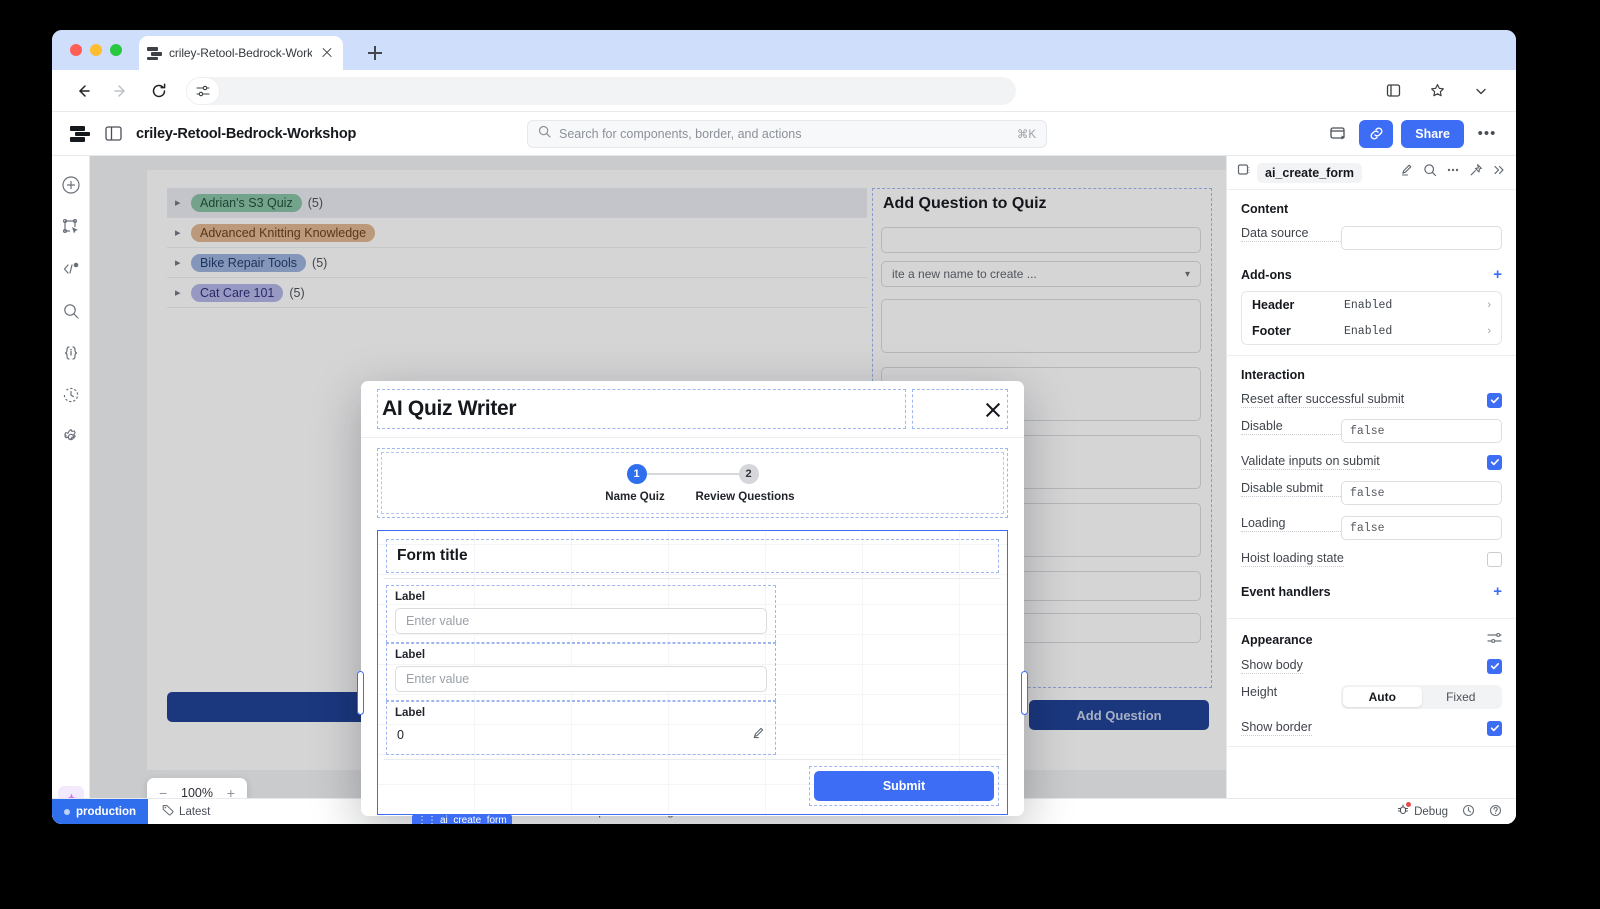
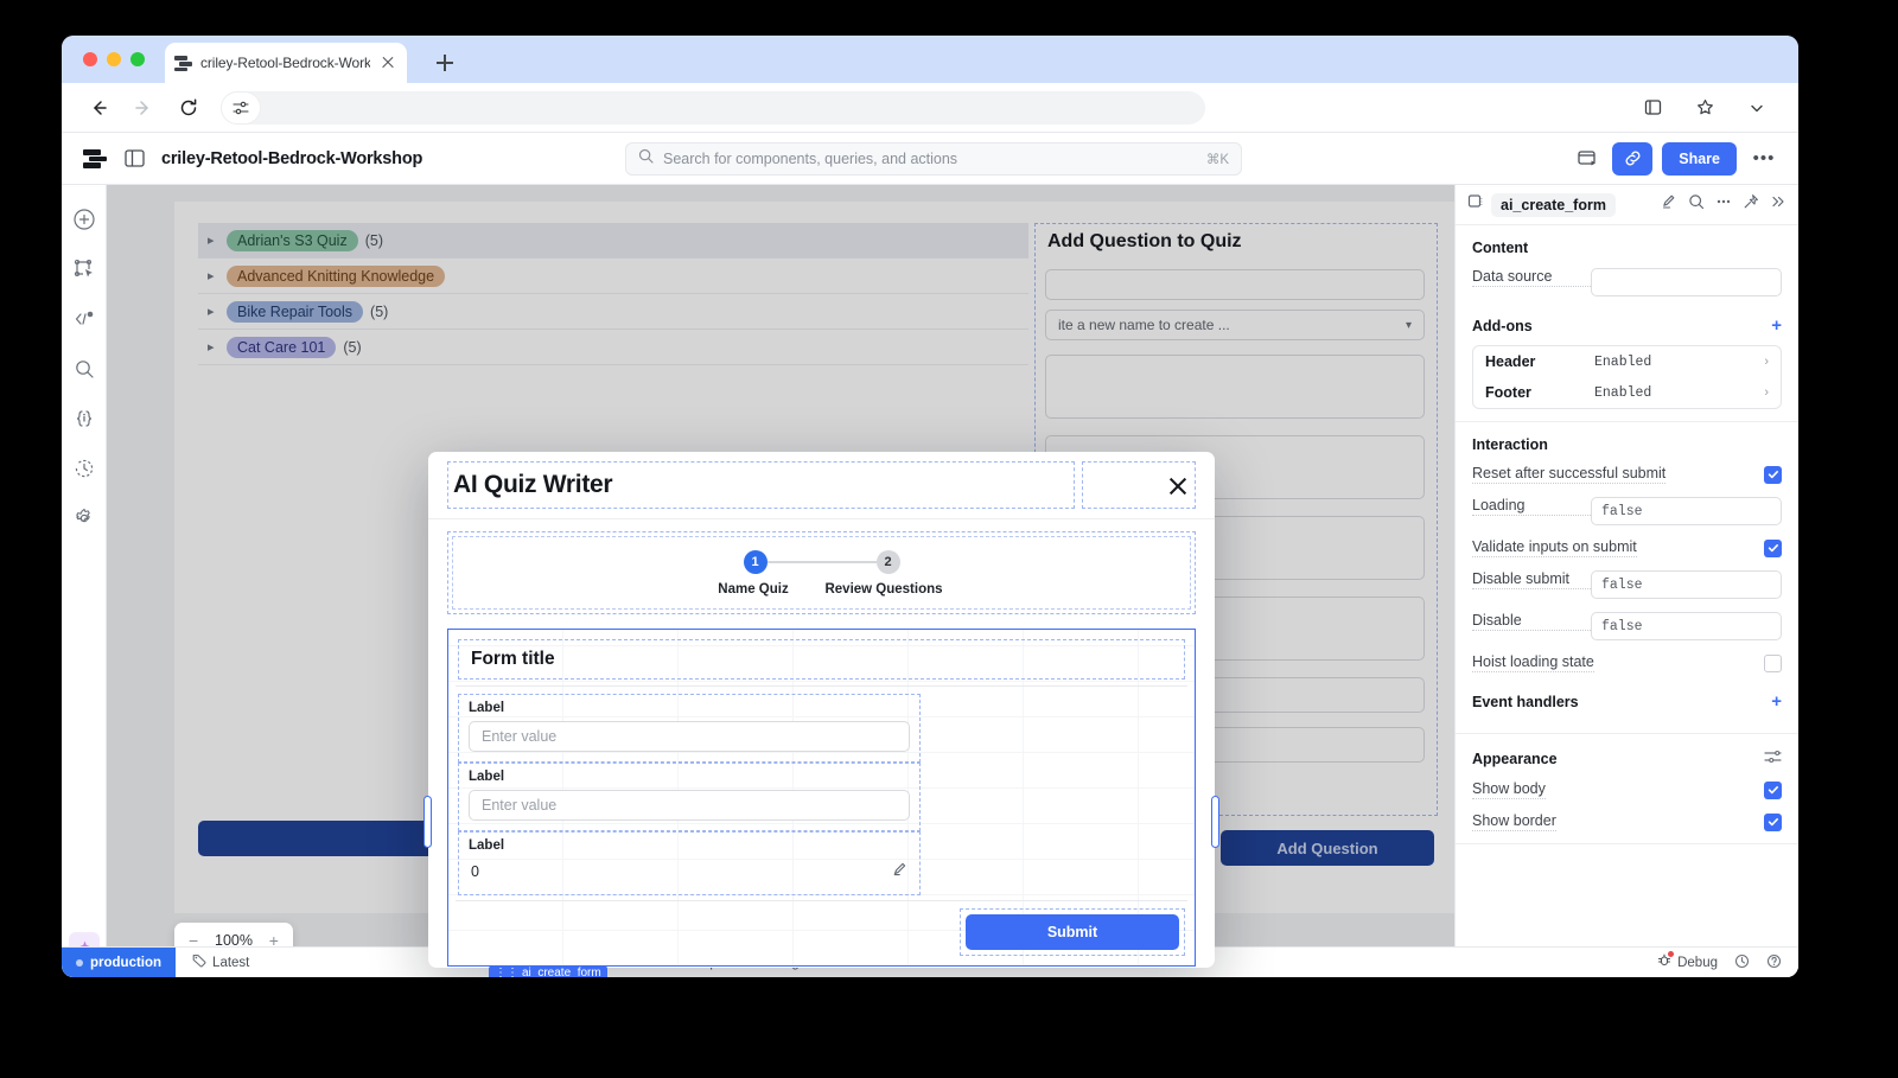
  criley-Retool-Bedrock-Work
  criley-Retool-Bedrock-Workshop
- Search for components, border, and actions
+ Search for components, queries, and actions
  ⌘K
  Share
  •••
  ▸
  Adrian's S3 Quiz
  (5)
  ▸
  Advanced Knitting Knowledge
  ▸
  Bike Repair Tools
  (5)
  ▸
  Cat Care 101
  (5)
  Add Question to Quiz
  ite a new name to create ...
  ▾
  Add Question
  AI Quiz Writer
  1
  2
  Name Quiz
  Review Questions
  Form title
  Label
  Enter value
  Label
  Enter value
  Label
  0
  Submit
  ⋮⋮
  ai_create_form
  −
  100%
  +
  ai_create_form
  Content
  Data source
  Add-ons
  +
  Header
  Enabled
  ›
  Footer
  Enabled
  ›
  Interaction
  Reset after successful submit
- Disable
+ Loading
  false
  Validate inputs on submit
  Disable submit
  false
- Loading
+ Disable
  false
  Hoist loading state
  Event handlers
  +
  Appearance
  Show body
- Height
- Auto
- Fixed
  Show border
  production
  Latest
  Debug
